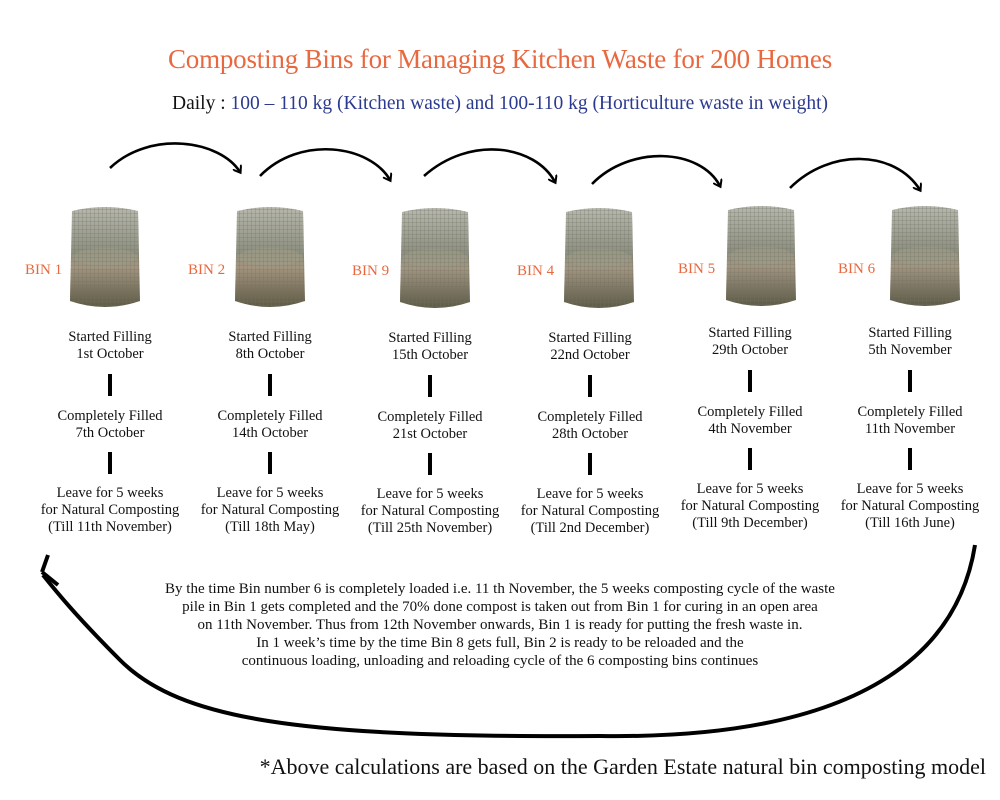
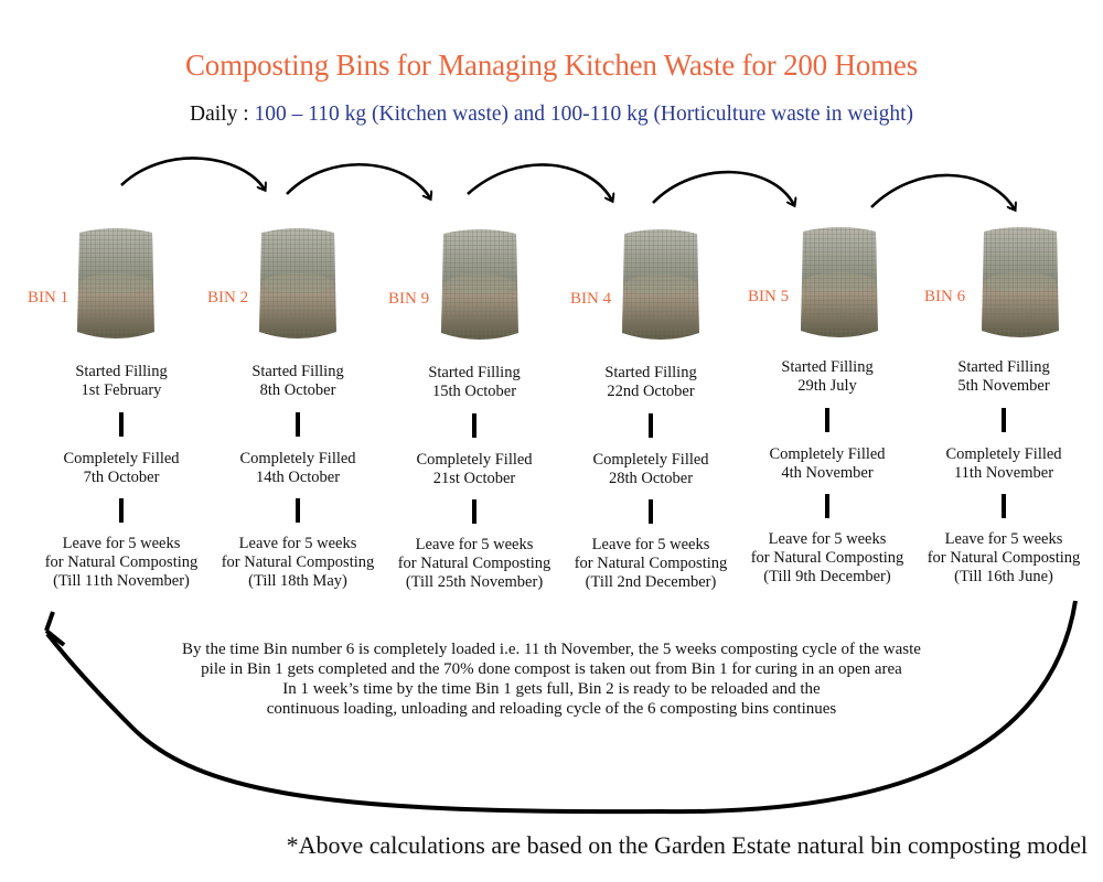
  Composting Bins for Managing Kitchen Waste for 200 Homes
  Daily : 100 – 110 kg (Kitchen waste) and 100-110 kg (Horticulture waste in weight)
  BIN 1
  Started Filling
- 1st October
+ 1st February
  Completely Filled
  7th October
  Leave for 5 weeks
  for Natural Composting
  (Till 11th November)
  BIN 2
  Started Filling
  8th October
  Completely Filled
  14th October
  Leave for 5 weeks
  for Natural Composting
  (Till 18th May)
  BIN 9
  Started Filling
  15th October
  Completely Filled
  21st October
  Leave for 5 weeks
  for Natural Composting
  (Till 25th November)
  BIN 4
  Started Filling
  22nd October
  Completely Filled
  28th October
  Leave for 5 weeks
  for Natural Composting
  (Till 2nd December)
  BIN 5
  Started Filling
- 29th October
+ 29th July
  Completely Filled
  4th November
  Leave for 5 weeks
  for Natural Composting
  (Till 9th December)
  BIN 6
  Started Filling
  5th November
  Completely Filled
  11th November
  Leave for 5 weeks
  for Natural Composting
  (Till 16th June)
  By the time Bin number 6 is completely loaded i.e. 11 th November, the 5 weeks composting cycle of the waste
  pile in Bin 1 gets completed and the 70% done compost is taken out from Bin 1 for curing in an open area
- on 11th November. Thus from 12th November onwards, Bin 1 is ready for putting the fresh waste in.
- In 1 week’s time by the time Bin 8 gets full, Bin 2 is ready to be reloaded and the
+ In 1 week’s time by the time Bin 1 gets full, Bin 2 is ready to be reloaded and the
  continuous loading, unloading and reloading cycle of the 6 composting bins continues
  *Above calculations are based on the Garden Estate natural bin composting model
